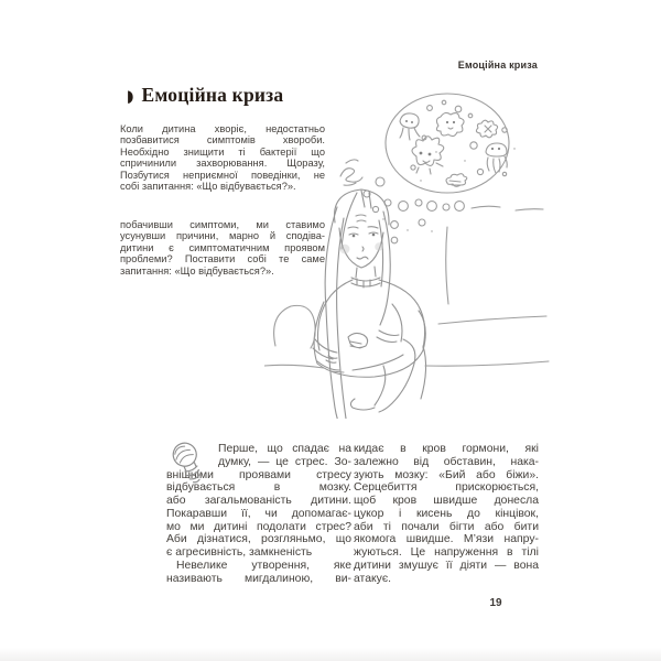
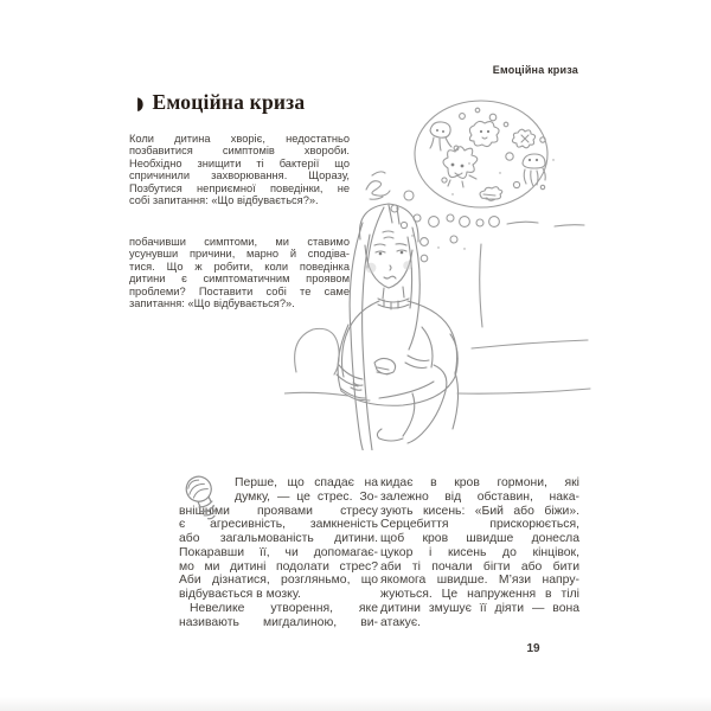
  Емоційна криза
  ◗
  Емоційна криза
  Коли дитина хворіє, недостатньо
  позбавитися симптомів хвороби.
  Необхідно знищити ті бактерії що
  спричинили захворювання. Щоразу,
  Позбутися неприємної поведінки, не
  собі запитання: «Що відбувається?».
  побачивши симптоми, ми ставимо
  усунувши причини, марно й сподіва-
+ тися. Що ж робити, коли поведінка
  дитини є симптоматичним проявом
  проблеми? Поставити собі те саме
  запитання: «Що відбувається?».
  Перше, що спадає на
  думку, — це стрес. Зо-
  внішіми проявами стресу
- відбувається в мозку.
+ є агресивність, замкненість
  або загальмованість дитини.
  Покаравши її, чи допомагає-
  мо ми дитині подолати стрес?
  Аби дізнатися, розгляньмо, що
- є агресивність, замкненість
+ відбувається в мозку.
  Невелике утворення, яке
  називають мигдалиною, ви-
  кидає в кров гормони, які
  залежно від обставин, нака-
- зують мозку: «Бий або біжи».
+ зують кисень: «Бий або біжи».
  Серцебиття прискорюється,
  щоб кров швидше донесла
  цукор і кисень до кінцівок,
  аби ті почали бігти або бити
  якомога швидше. М’язи напру-
  жуються. Це напруження в тілі
  дитини змушує її діяти — вона
  атакує.
  19
